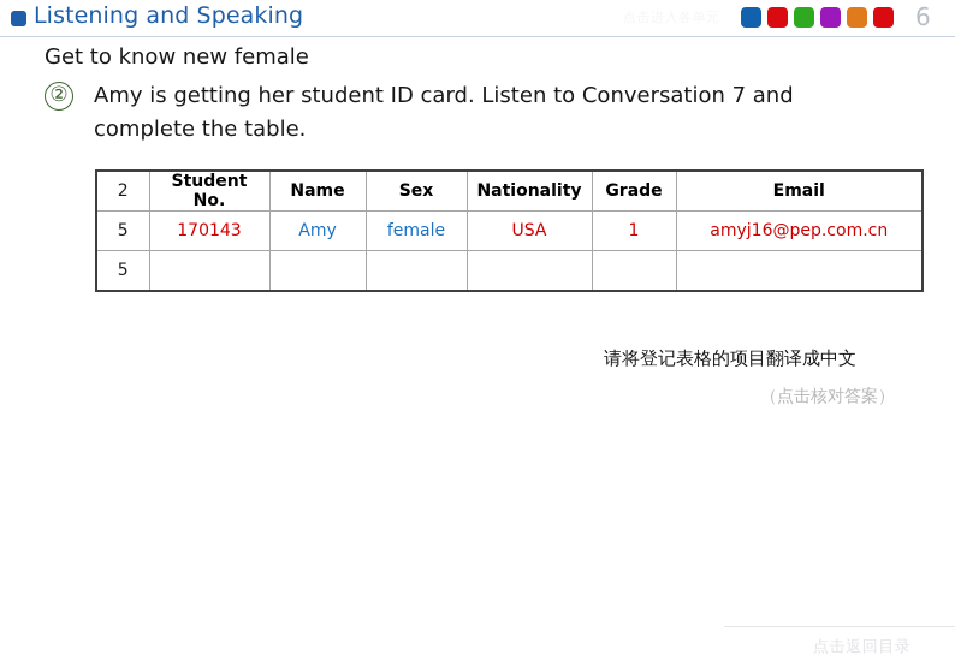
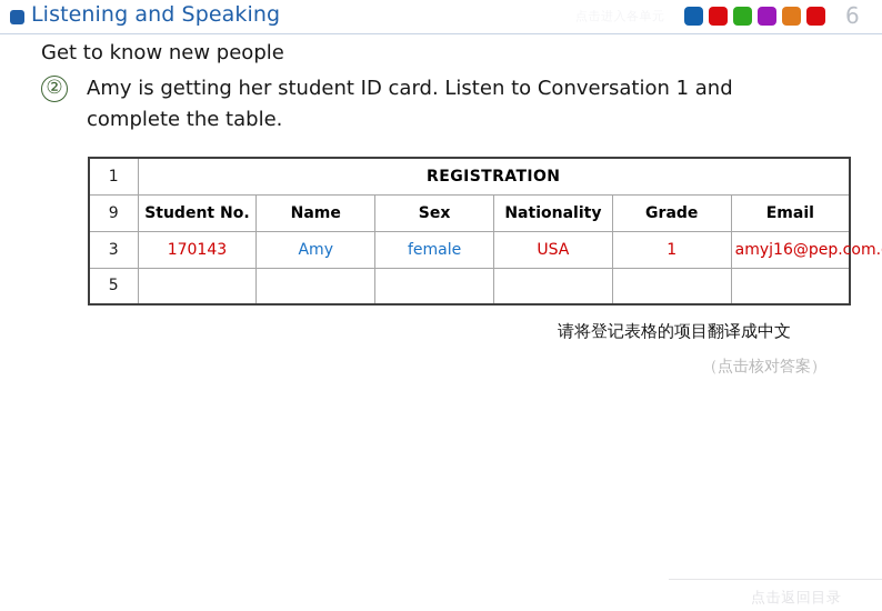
  Listening and Speaking
  6
- Get to know new female
+ Get to know new people
  ②
- Amy is getting her student ID card. Listen to Conversation 7 and complete the table.
+ Amy is getting her student ID card. Listen to Conversation 1 and complete the table.
+ 1	REGISTRATION
- 2	Student No.	Name	Sex	Nationality	Grade	Email
+ 9	Student No.	Name	Sex	Nationality	Grade	Email
- 5	170143	Amy	female	USA	1	amyj16@pep.com.cn
+ 3	170143	Amy	female	USA	1	amyj16@pep.com.
  5
  请将登记表格的项目翻译成中文
  （点击核对答案）
  点击返回目录
